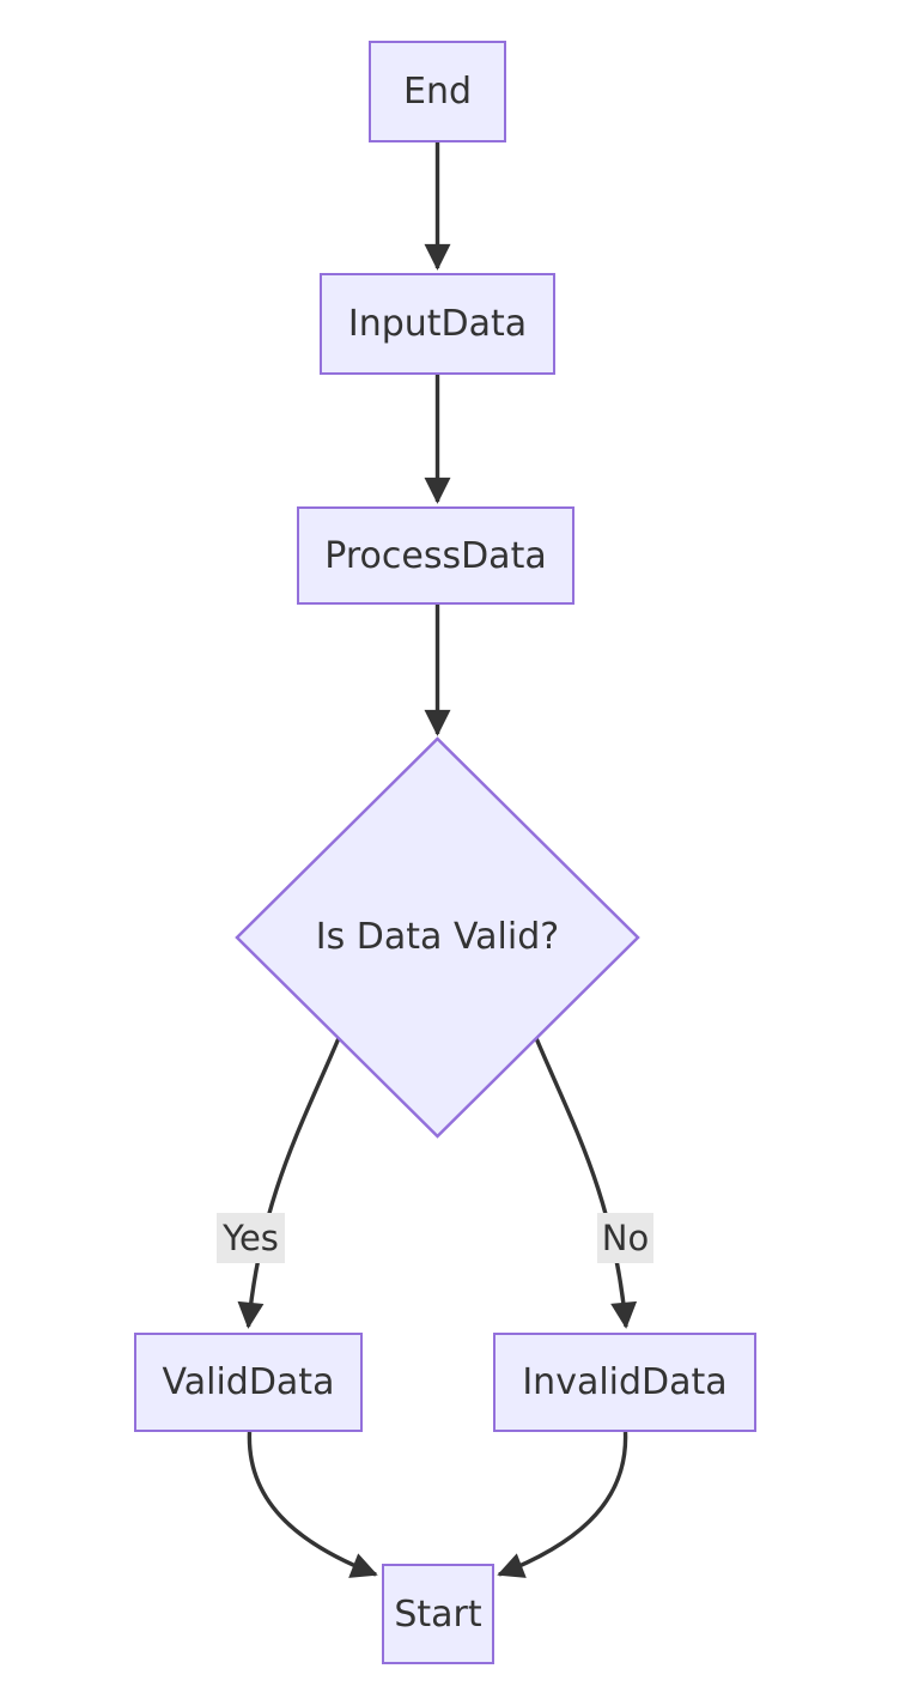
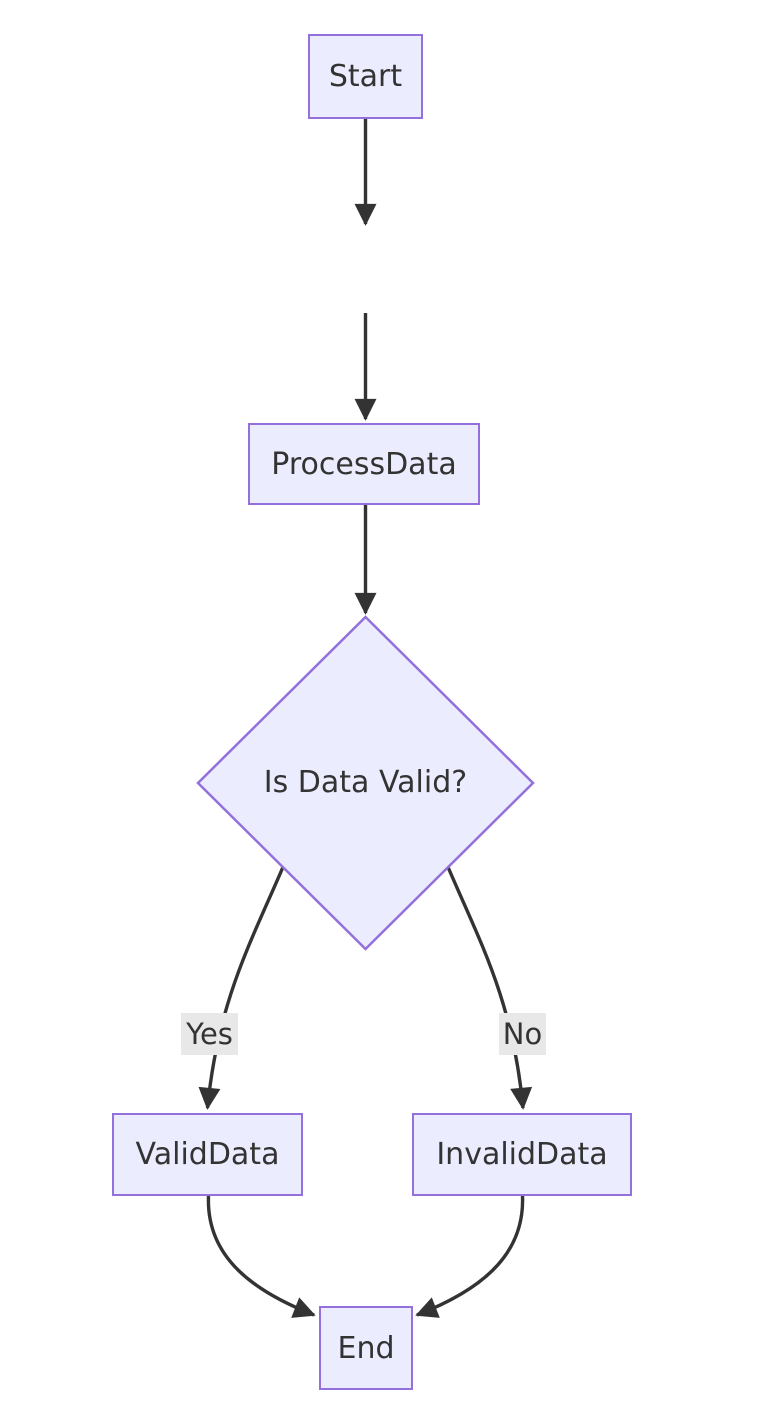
- End
+ Start
- InputData
  ProcessData
  Is Data Valid?
  ValidData
  InvalidData
- Start
+ End
  Yes
  No
